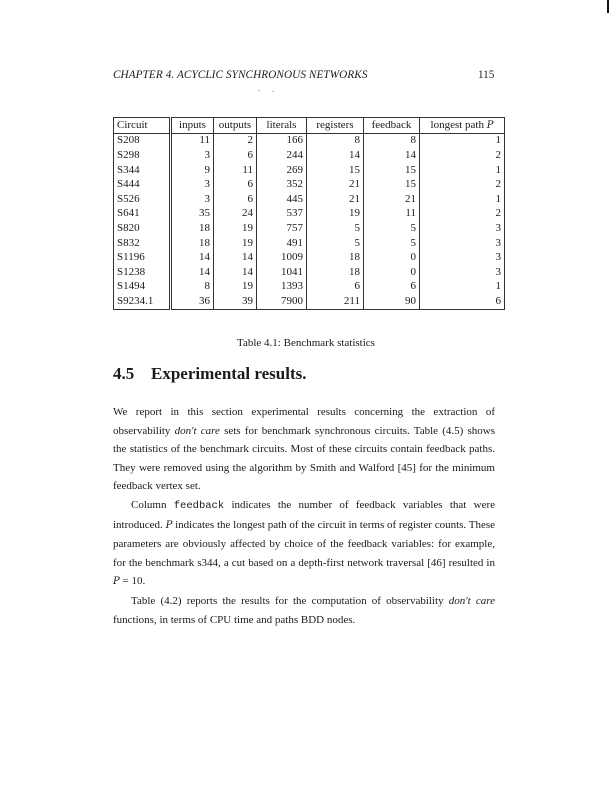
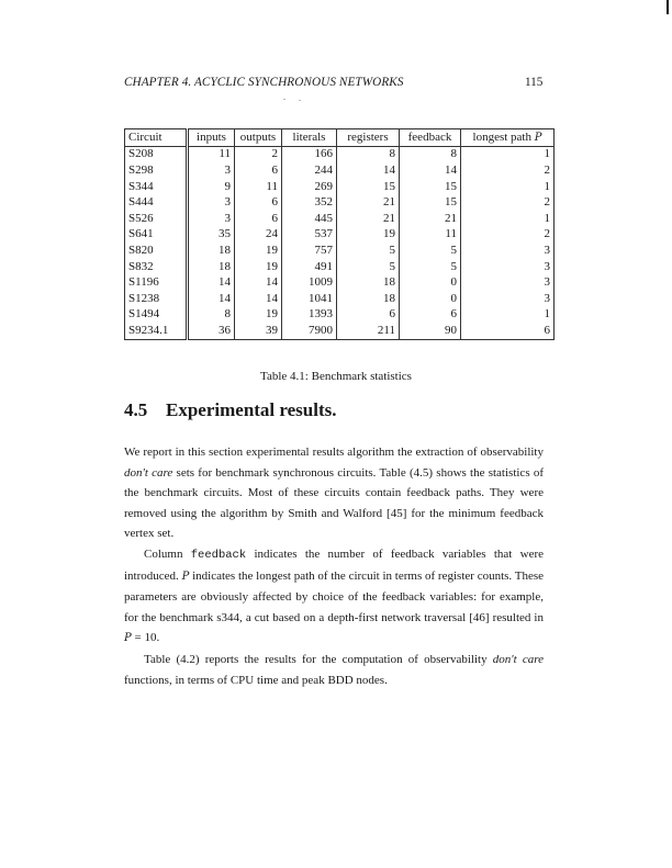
  CHAPTER 4. ACYCLIC SYNCHRONOUS NETWORKS
  115
  Circuit	inputs	outputs	literals	registers	feedback	longest path P
  S208	11	2	166	8	8	1
  S298	3	6	244	14	14	2
  S344	9	11	269	15	15	1
  S444	3	6	352	21	15	2
  S526	3	6	445	21	21	1
  S641	35	24	537	19	11	2
  S820	18	19	757	5	5	3
  S832	18	19	491	5	5	3
  S1196	14	14	1009	18	0	3
  S1238	14	14	1041	18	0	3
  S1494	8	19	1393	6	6	1
  S9234.1	36	39	7900	211	90	6
  Table 4.1: Benchmark statistics
  4.5 Experimental results.
- We report in this section experimental results concerning the extraction of observability don't care sets for benchmark synchronous circuits. Table (4.5) shows the statistics of the benchmark circuits. Most of these circuits contain feedback paths. They were removed using the algorithm by Smith and Walford [45] for the minimum feedback vertex set.
+ We report in this section experimental results algorithm the extraction of observability don't care sets for benchmark synchronous circuits. Table (4.5) shows the statistics of the benchmark circuits. Most of these circuits contain feedback paths. They were removed using the algorithm by Smith and Walford [45] for the minimum feedback vertex set.
  Column feedback indicates the number of feedback variables that were introduced. P indicates the longest path of the circuit in terms of register counts. These parameters are obviously affected by choice of the feedback variables: for example, for the benchmark s344, a cut based on a depth-first network traversal [46] resulted in P = 10.
- Table (4.2) reports the results for the computation of observability don't care functions, in terms of CPU time and paths BDD nodes.
+ Table (4.2) reports the results for the computation of observability don't care functions, in terms of CPU time and peak BDD nodes.
